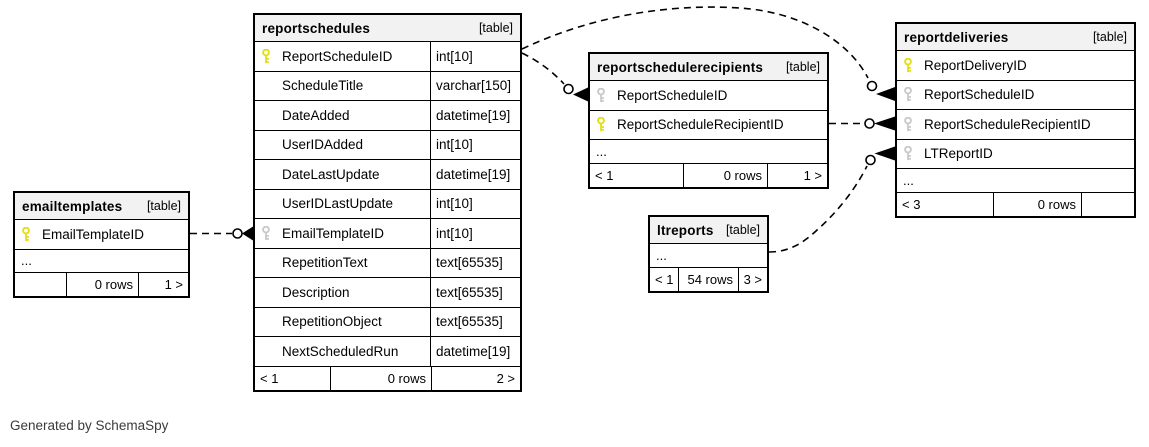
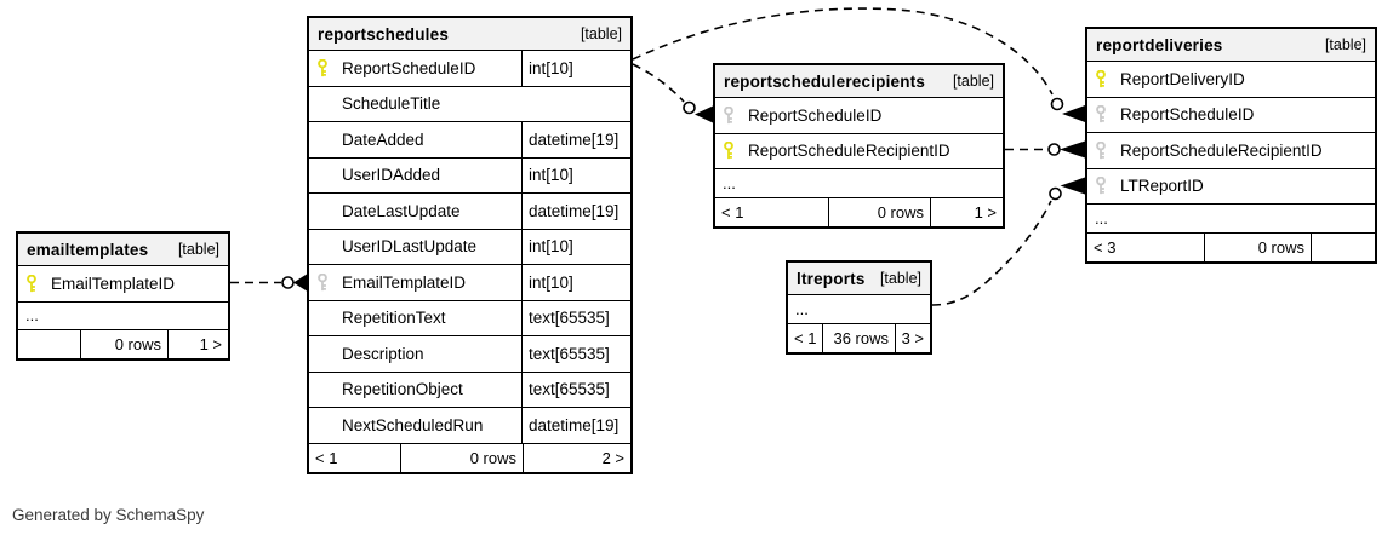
  emailtemplates
  [table]
  EmailTemplateID
  ...
  0 rows
  1 >
  reportschedules
  [table]
  ReportScheduleID
  int[10]
  ScheduleTitle
- varchar[150]
  DateAdded
  datetime[19]
  UserIDAdded
  int[10]
  DateLastUpdate
  datetime[19]
  UserIDLastUpdate
  int[10]
  EmailTemplateID
  int[10]
  RepetitionText
  text[65535]
  Description
  text[65535]
  RepetitionObject
  text[65535]
  NextScheduledRun
  datetime[19]
  < 1
  0 rows
  2 >
  reportschedulerecipients
  [table]
  ReportScheduleID
  ReportScheduleRecipientID
  ...
  < 1
  0 rows
  1 >
  ltreports
  [table]
  ...
  < 1
- 54 rows
+ 36 rows
  3 >
  reportdeliveries
  [table]
  ReportDeliveryID
  ReportScheduleID
  ReportScheduleRecipientID
  LTReportID
  ...
  < 3
  0 rows
  Generated by SchemaSpy
